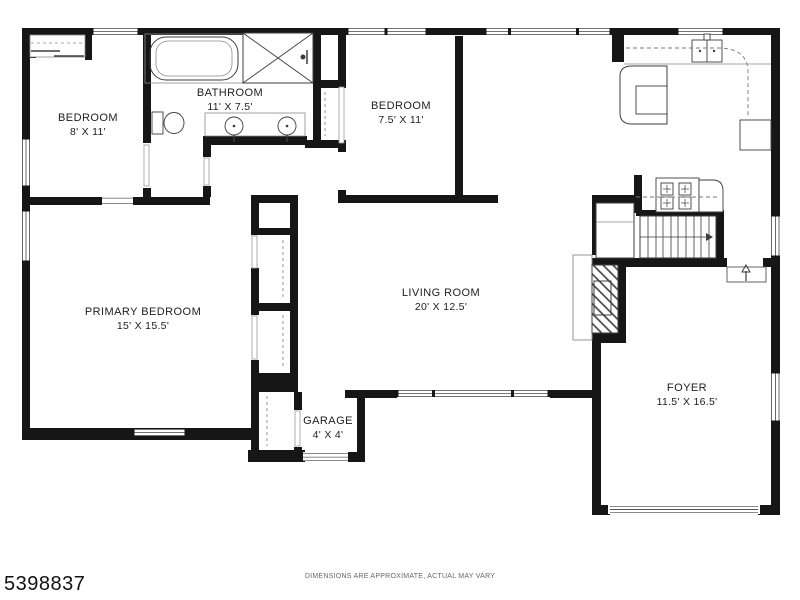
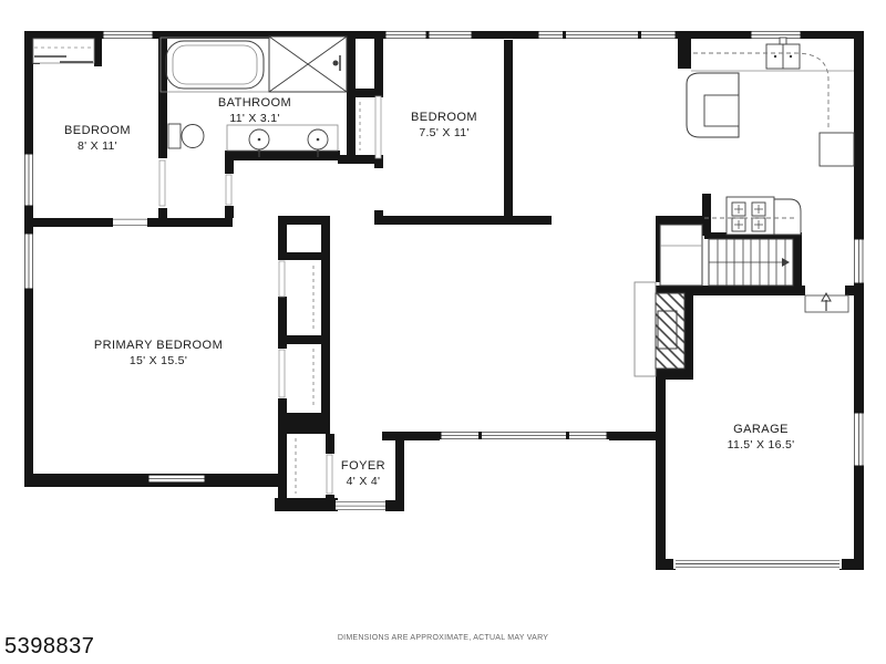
  BEDROOM
  8' X 11'
  BATHROOM
- 11' X 7.5'
+ 11' X 3.1'
  BEDROOM
  7.5' X 11'
  PRIMARY BEDROOM
  15' X 15.5'
- LIVING ROOM
- 20' X 12.5'
- GARAGE
+ FOYER
  4' X 4'
- FOYER
+ GARAGE
  11.5' X 16.5'
  5398837
